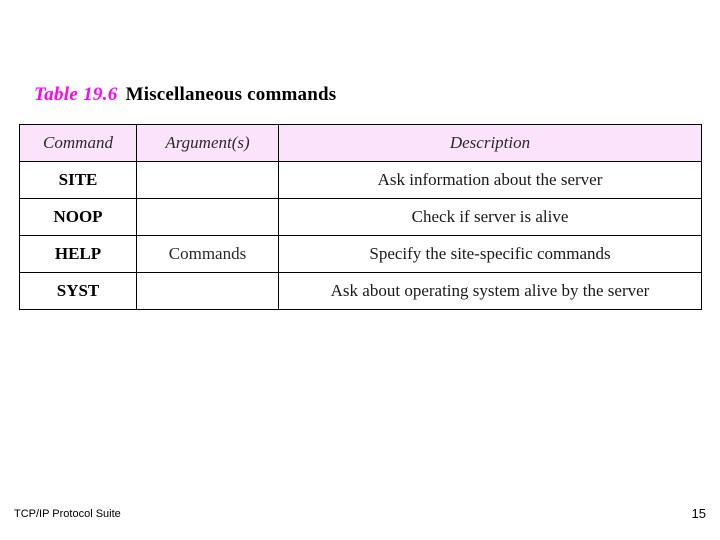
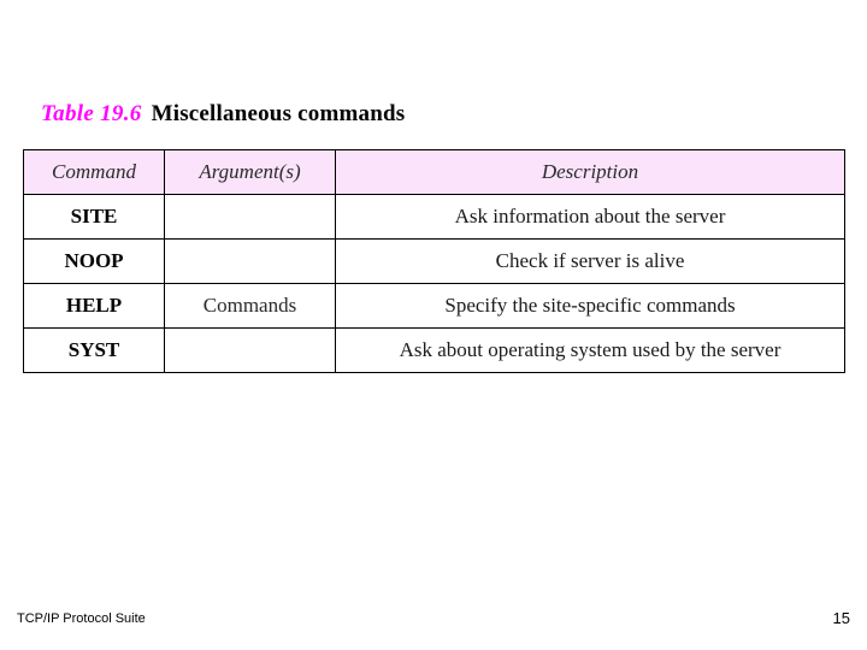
  Table 19.6 Miscellaneous commands
  Command	Argument(s)	Description
  SITE		Ask information about the server
  NOOP		Check if server is alive
  HELP	Commands	Specify the site-specific commands
- SYST		Ask about operating system alive by the server
+ SYST		Ask about operating system used by the server
  TCP/IP Protocol Suite
  15
